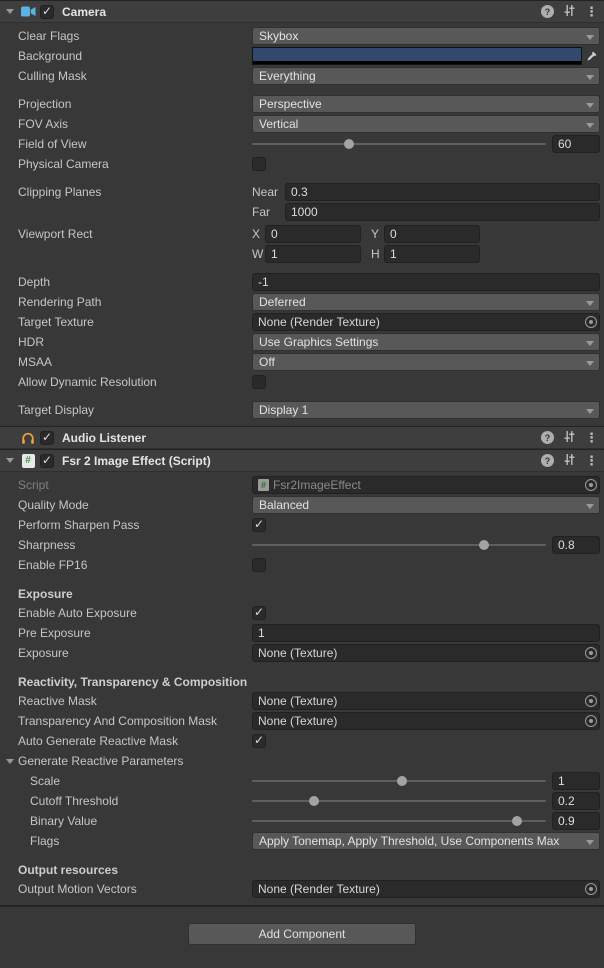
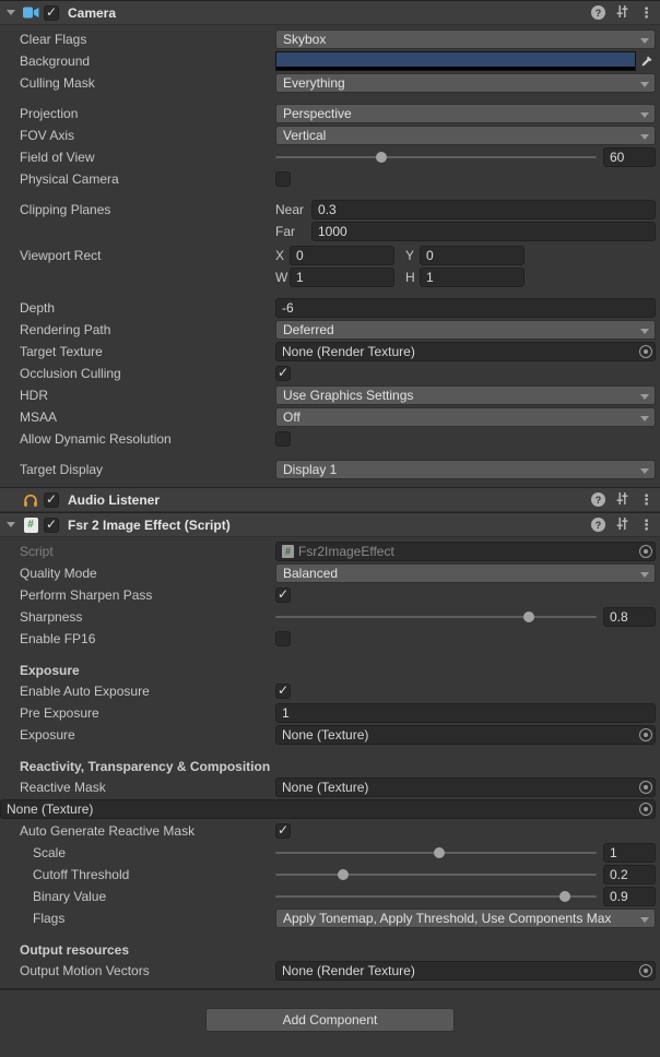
  Camera
  ?
  ⋮
  Clear Flags
  Skybox
  Background
  Culling Mask
  Everything
  Projection
  Perspective
  FOV Axis
  Vertical
  Field of View
  60
  Physical Camera
  Clipping Planes
  Near
  0.3
  Far
  1000
  Viewport Rect
  X
  0
  Y
  0
  W
  1
  H
  1
  Depth
- -1
+ -6
  Rendering Path
  Deferred
  Target Texture
  None (Render Texture)
+ Occlusion Culling
  HDR
  Use Graphics Settings
  MSAA
  Off
  Allow Dynamic Resolution
  Target Display
  Display 1
  Audio Listener
  ?
  ⋮
  #
  Fsr 2 Image Effect (Script)
  ?
  ⋮
  Script
  #
  Fsr2ImageEffect
  Quality Mode
  Balanced
  Perform Sharpen Pass
  Sharpness
  0.8
  Enable FP16
  Exposure
  Enable Auto Exposure
  Pre Exposure
  1
  Exposure
  None (Texture)
  Reactivity, Transparency & Composition
  Reactive Mask
  None (Texture)
- Transparency And Composition Mask
  None (Texture)
  Auto Generate Reactive Mask
- Generate Reactive Parameters
  Scale
  1
  Cutoff Threshold
  0.2
  Binary Value
  0.9
  Flags
  Apply Tonemap, Apply Threshold, Use Components Max
  Output resources
  Output Motion Vectors
  None (Render Texture)
  Add Component
